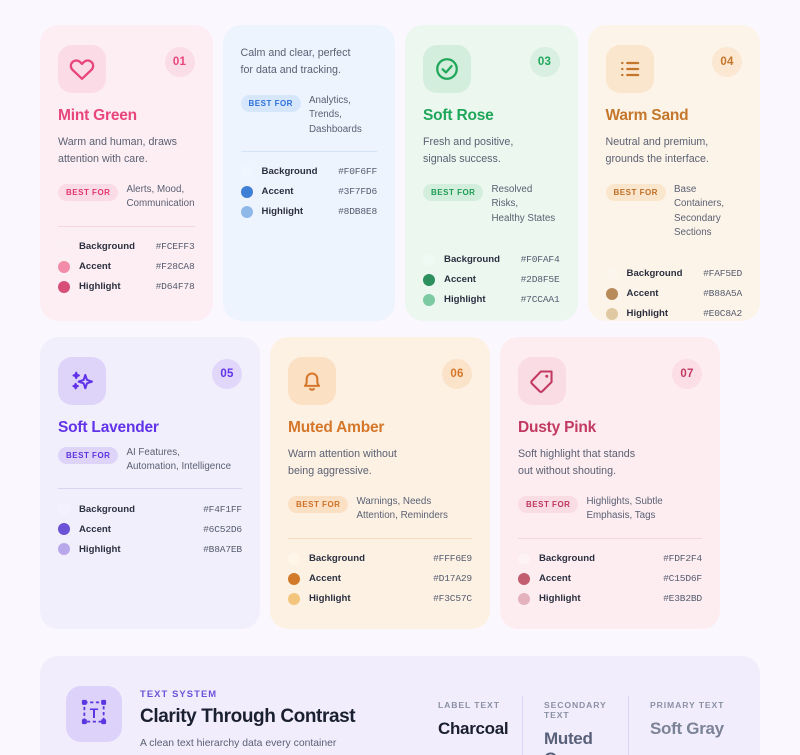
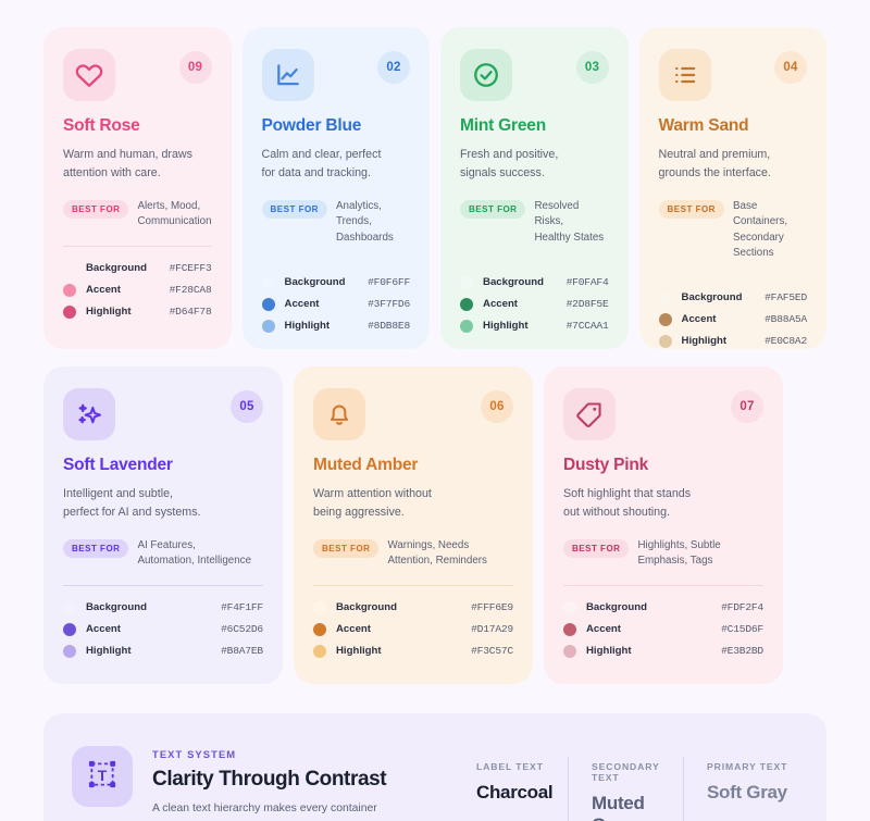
- 01
+ 09
- Mint Green
+ Soft Rose
  Warm and human, draws
  attention with care.
  BEST FOR
  Alerts, Mood,
  Communication
  Background
  #FCEFF3
  Accent
  #F28CA8
  Highlight
  #D64F78
+ 02
+ Powder Blue
  Calm and clear, perfect
  for data and tracking.
  BEST FOR
  Analytics, Trends,
  Dashboards
  Background
  #F0F6FF
  Accent
  #3F7FD6
  Highlight
  #8DB8E8
  03
- Soft Rose
+ Mint Green
  Fresh and positive,
  signals success.
  BEST FOR
  Resolved Risks,
  Healthy States
  Background
  #F0FAF4
  Accent
  #2D8F5E
  Highlight
  #7CCAA1
  04
  Warm Sand
  Neutral and premium,
  grounds the interface.
  BEST FOR
  Base Containers,
  Secondary Sections
  Background
  #FAF5ED
  Accent
  #B88A5A
  Highlight
  #E0C8A2
  05
  Soft Lavender
+ Intelligent and subtle,
+ perfect for AI and systems.
  BEST FOR
  AI Features,
  Automation, Intelligence
  Background
  #F4F1FF
  Accent
  #6C52D6
  Highlight
  #B8A7EB
  06
  Muted Amber
  Warm attention without
  being aggressive.
  BEST FOR
  Warnings, Needs
  Attention, Reminders
  Background
  #FFF6E9
  Accent
  #D17A29
  Highlight
  #F3C57C
  07
  Dusty Pink
  Soft highlight that stands
  out without shouting.
  BEST FOR
  Highlights, Subtle
  Emphasis, Tags
  Background
  #FDF2F4
  Accent
  #C15D6F
  Highlight
  #E3B2BD
  T
  TEXT SYSTEM
  Clarity Through Contrast
- A clean text hierarchy data every container
+ A clean text hierarchy makes every container
  LABEL TEXT
  Charcoal
  SECONDARY TEXT
  PRIMARY TEXT
  Soft Gray
